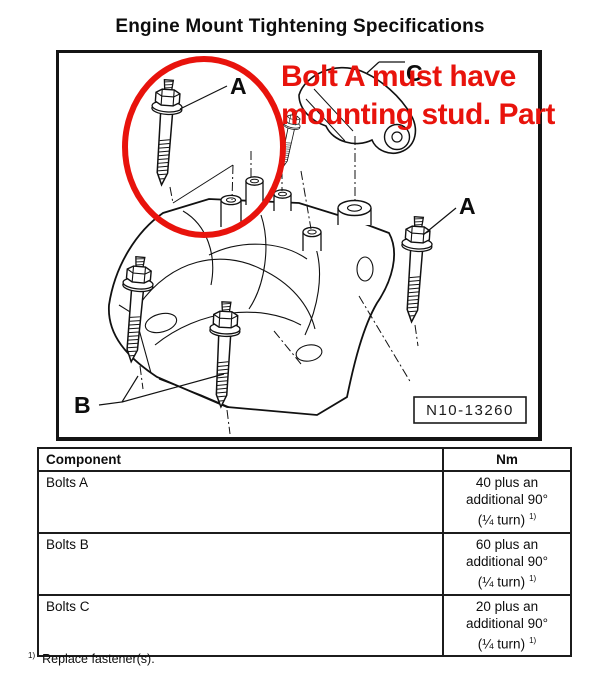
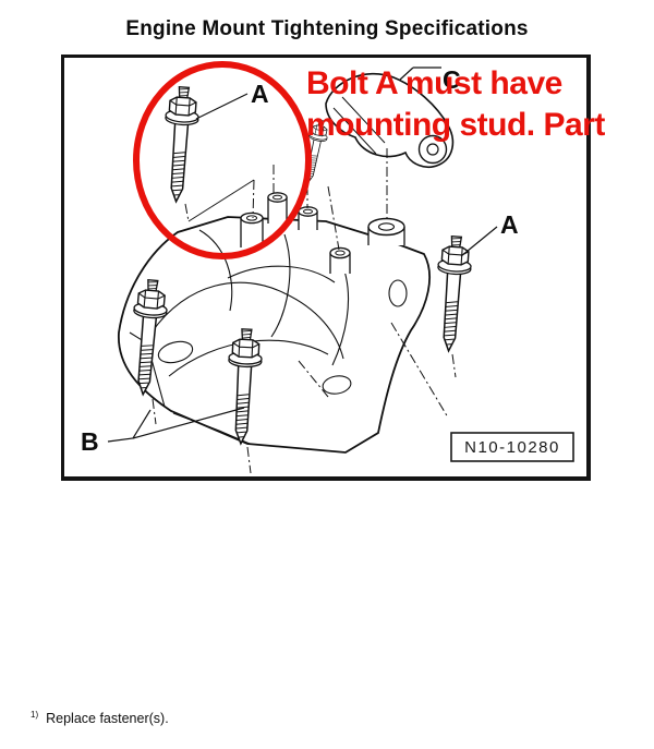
  Engine Mount Tightening Specifications
  A
  C
  A
  B
- N10-13260
+ N10-10280
  Bolt A must have
  mounting stud. Part
- Component	Nm
- Bolts A	40 plus an additional 90° (¼ turn) 1)
- Bolts B	60 plus an additional 90° (¼ turn) 1)
- Bolts C	20 plus an additional 90° (¼ turn) 1)
  1) Replace fastener(s).
